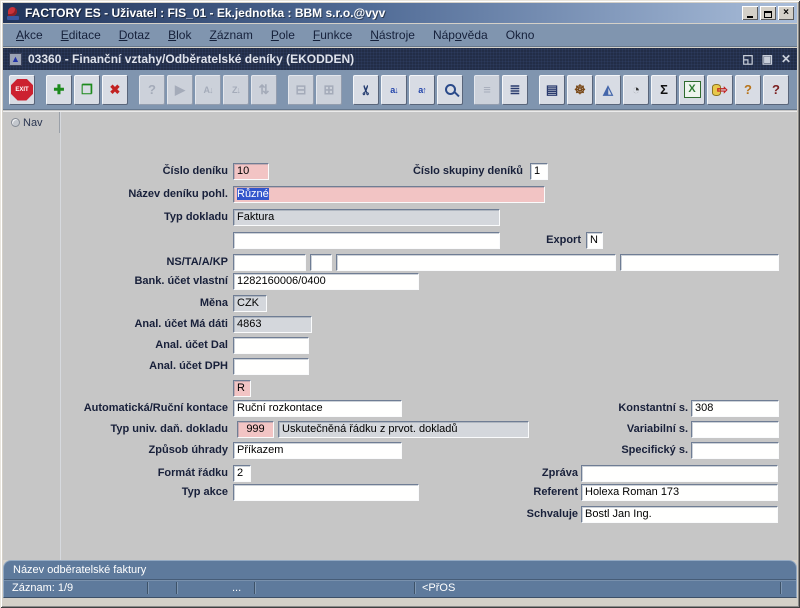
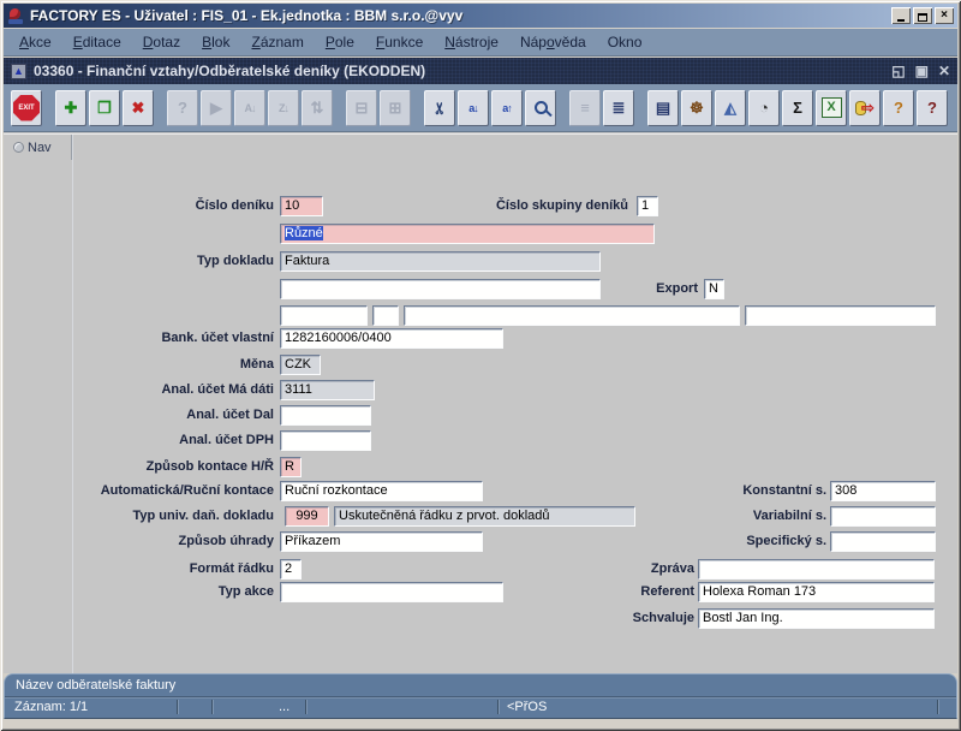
  FACTORY ES - Uživatel : FIS_01 - Ek.jednotka : BBM s.r.o.@vyv
  ×
  Akce
  Editace
  Dotaz
  Blok
  Záznam
  Pole
  Funkce
  Nástroje
  Nápověda
  Okno
  ▲
  03360 - Finanční vztahy/Odběratelské deníky (EKODDEN)
  ◱
  ▣
  ✕
  ✚
  ❐
  ✖
  ?
  ▶
  A↓
  Z↓
  ⇅
  ⊟
  ⊞
  a↓
  a↑
  ≡
  ≣
  ▤
  ☸
  ◭
  ◔
  Σ
  X
  ⇨
  ?
  ?
  Nav
  Číslo deníku
  10
  Číslo skupiny deníků
  1
- Název deníku pohl.
  Různé
  Typ dokladu
  Faktura
  Export
  N
- NS/TA/A/KP
  Bank. účet vlastní
  1282160006/0400
  Měna
  CZK
  Anal. účet Má dáti
- 4863
+ 3111
  Anal. účet Dal
  Anal. účet DPH
+ Způsob kontace H/Ř
  R
  Automatická/Ruční kontace
  Ruční rozkontace
  Konstantní s.
  308
  Typ univ. daň. dokladu
  999
  Uskutečněná řádku z prvot. dokladů
  Variabilní s.
  Způsob úhrady
  Příkazem
  Specifický s.
  Formát řádku
  2
  Zpráva
  Typ akce
  Referent
  Holexa Roman 173
  Schvaluje
  Bostl Jan Ing.
  Název odběratelské faktury
- Záznam: 1/9
+ Záznam: 1/1
  ...
  <PřOS
